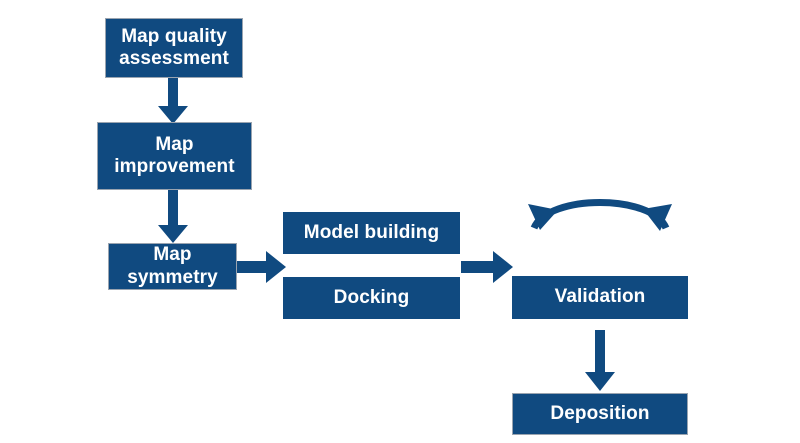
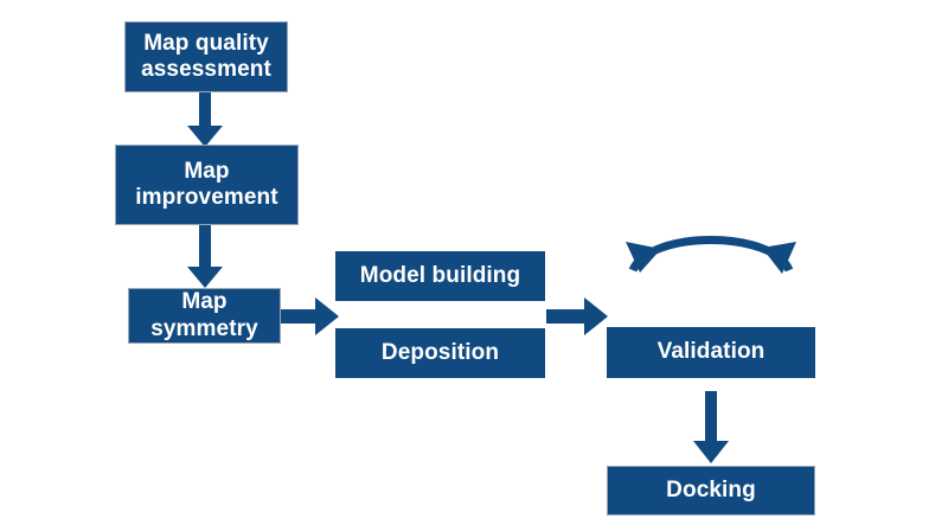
  Map quality
  assessment
  Map
  improvement
  Map
  symmetry
  Model building
- Docking
+ Deposition
  Validation
- Deposition
+ Docking
